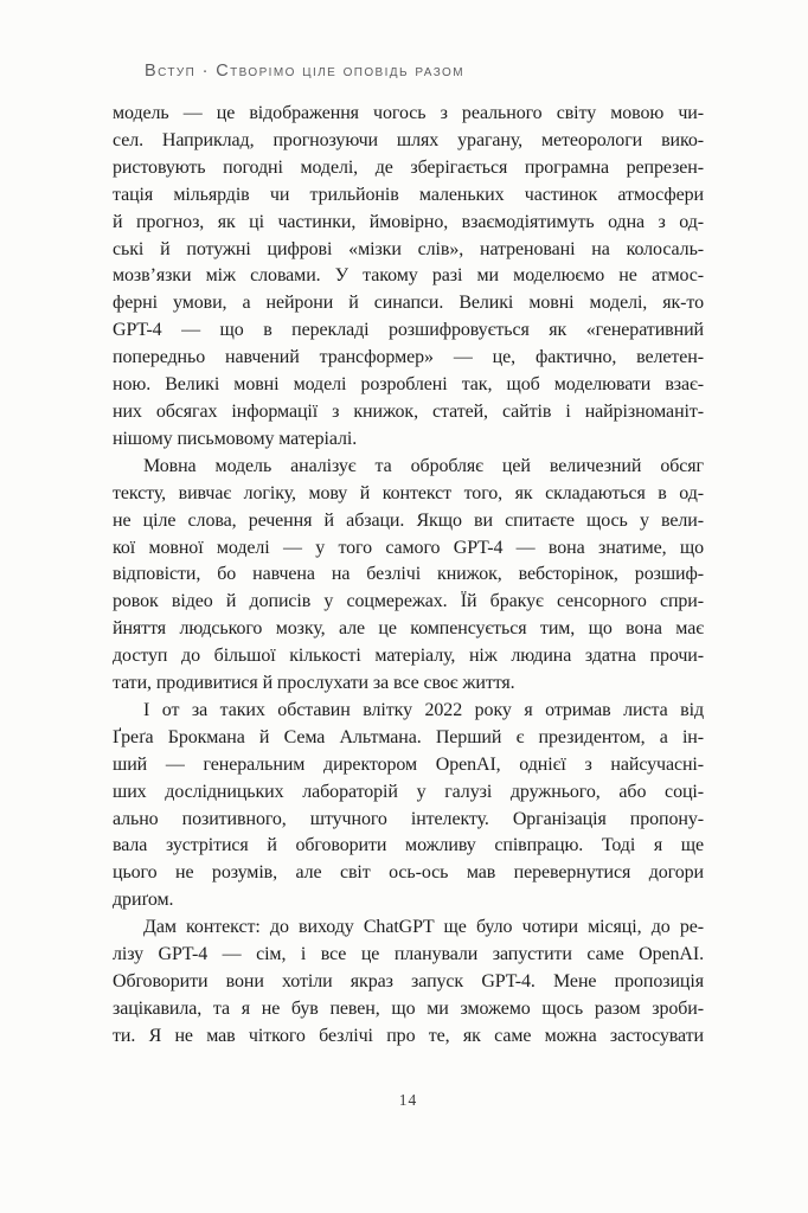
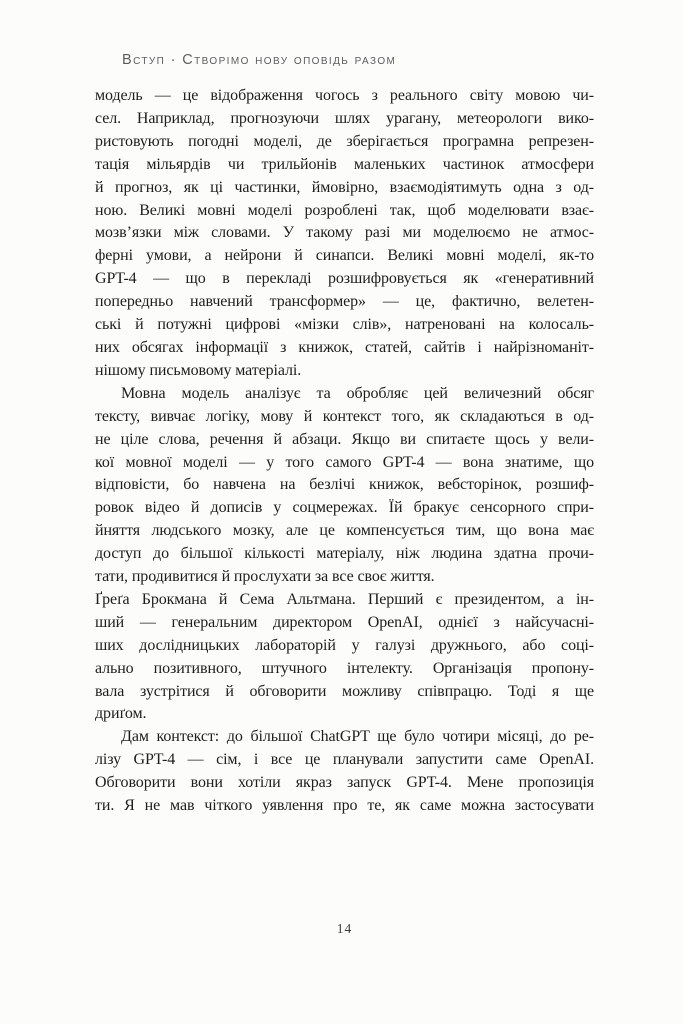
- Вступ · Створімо ціле оповідь разом
+ Вступ · Створімо нову оповідь разом
  модель — це відображення чогось з реального світу мовою чи-
  сел. Наприклад, прогнозуючи шлях урагану, метеорологи вико-
  ристовують погодні моделі, де зберігається програмна репрезен-
  тація мільярдів чи трильйонів маленьких частинок атмосфери
  й прогноз, як ці частинки, ймовірно, взаємодіятимуть одна з од-
- ські й потужні цифрові «мізки слів», натреновані на колосаль-
+ ною. Великі мовні моделі розроблені так, щоб моделювати взає-
  мозв’язки між словами. У такому разі ми моделюємо не атмос-
  ферні умови, а нейрони й синапси. Великі мовні моделі, як-то
  GPT-4 — що в перекладі розшифровується як «генеративний
  попередньо навчений трансформер» — це, фактично, велетен-
- ною. Великі мовні моделі розроблені так, щоб моделювати взає-
+ ські й потужні цифрові «мізки слів», натреновані на колосаль-
  них обсягах інформації з книжок, статей, сайтів і найрізноманіт-
  нішому письмовому матеріалі.
  Мовна модель аналізує та обробляє цей величезний обсяг
  тексту, вивчає логіку, мову й контекст того, як складаються в од-
  не ціле слова, речення й абзаци. Якщо ви спитаєте щось у вели-
  кої мовної моделі — у того самого GPT-4 — вона знатиме, що
  відповісти, бо навчена на безлічі книжок, вебсторінок, розшиф-
  ровок відео й дописів у соцмережах. Їй бракує сенсорного спри-
  йняття людського мозку, але це компенсується тим, що вона має
  доступ до більшої кількості матеріалу, ніж людина здатна прочи-
  тати, продивитися й прослухати за все своє життя.
- І от за таких обставин влітку 2022 року я отримав листа від
  Ґреґа Брокмана й Сема Альтмана. Перший є президентом, а ін-
  ший — генеральним директором OpenAI, однієї з найсучасні-
  ших дослідницьких лабораторій у галузі дружнього, або соці-
  ально позитивного, штучного інтелекту. Організація пропону-
  вала зустрітися й обговорити можливу співпрацю. Тоді я ще
- цього не розумів, але світ ось-ось мав перевернутися догори
  дриґом.
- Дам контекст: до виходу ChatGPT ще було чотири місяці, до ре-
+ Дам контекст: до більшої ChatGPT ще було чотири місяці, до ре-
  лізу GPT-4 — сім, і все це планували запустити саме OpenAI.
  Обговорити вони хотіли якраз запуск GPT-4. Мене пропозиція
- зацікавила, та я не був певен, що ми зможемо щось разом зроби-
- ти. Я не мав чіткого безлічі про те, як саме можна застосувати
+ ти. Я не мав чіткого уявлення про те, як саме можна застосувати
  14
